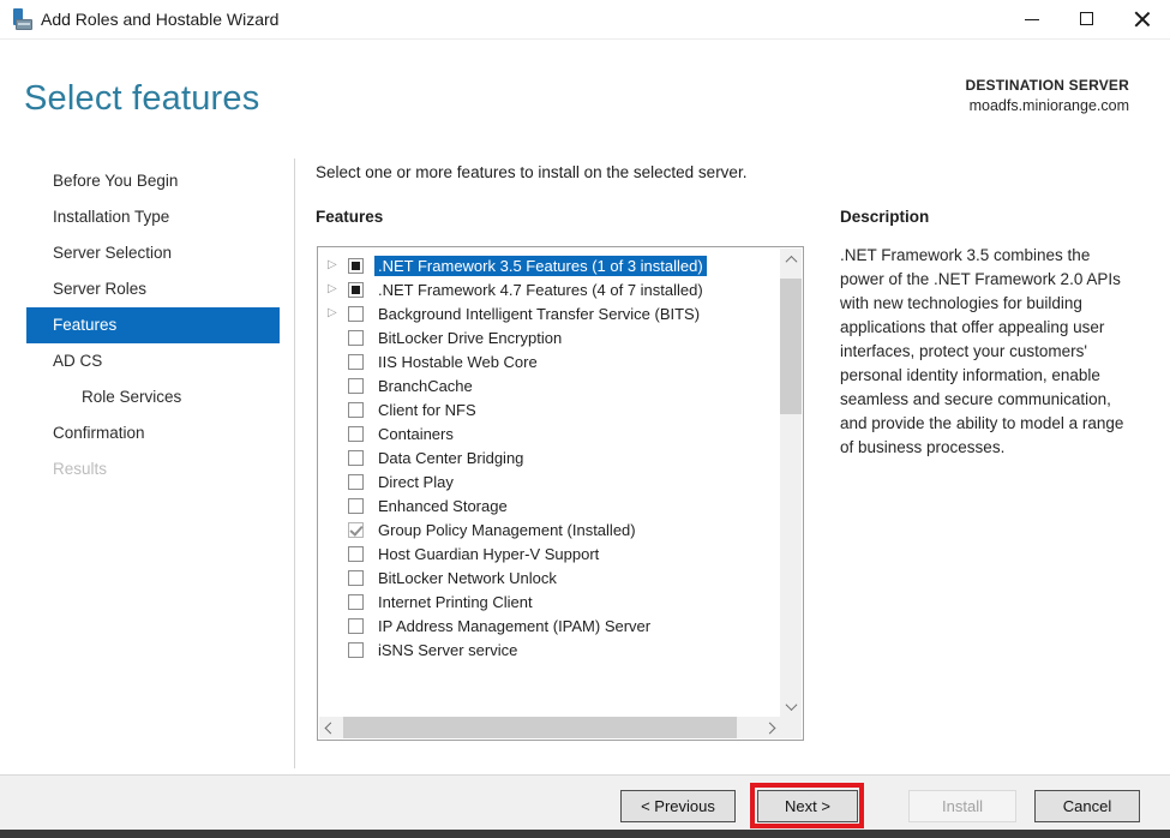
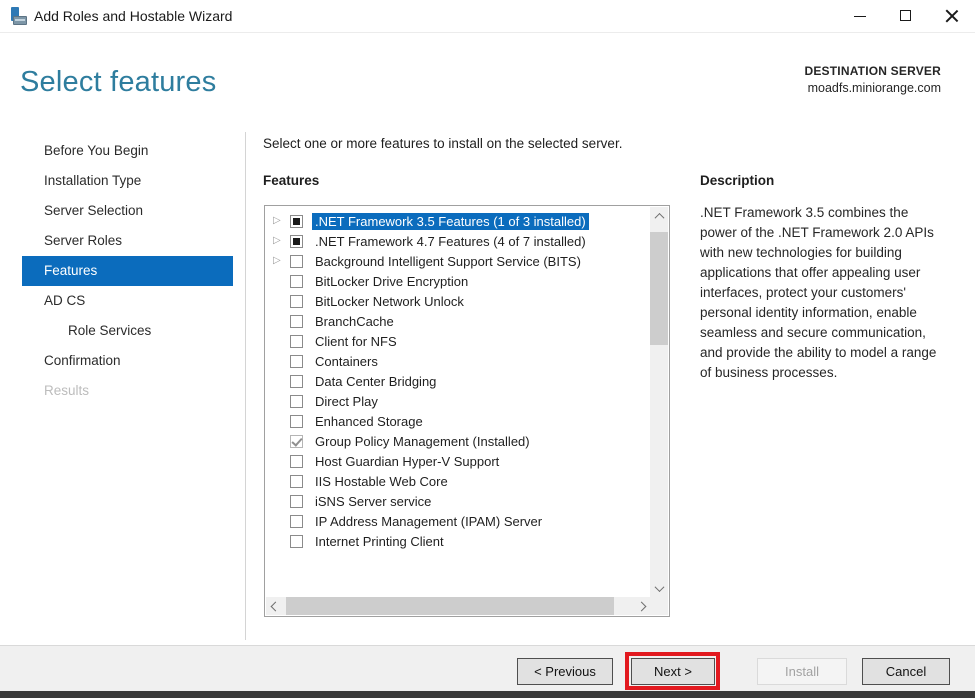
  Add Roles and Hostable Wizard
  Select features
  DESTINATION SERVER
  moadfs.miniorange.com
  Before You Begin
  Installation Type
  Server Selection
  Server Roles
  Features
  AD CS
  Role Services
  Confirmation
  Results
  Select one or more features to install on the selected server.
  Features
  ▷
  .NET Framework 3.5 Features (1 of 3 installed)
  ▷
  .NET Framework 4.7 Features (4 of 7 installed)
  ▷
- Background Intelligent Transfer Service (BITS)
+ Background Intelligent Support Service (BITS)
  BitLocker Drive Encryption
- IIS Hostable Web Core
+ BitLocker Network Unlock
  BranchCache
  Client for NFS
  Containers
  Data Center Bridging
  Direct Play
  Enhanced Storage
  Group Policy Management (Installed)
  Host Guardian Hyper-V Support
- BitLocker Network Unlock
+ IIS Hostable Web Core
- Internet Printing Client
+ iSNS Server service
  IP Address Management (IPAM) Server
- iSNS Server service
+ Internet Printing Client
  Description
  .NET Framework 3.5 combines the power of the .NET Framework 2.0 APIs with new technologies for building applications that offer appealing user interfaces, protect your customers' personal identity information, enable seamless and secure communication, and provide the ability to model a range of business processes.
  < Previous
  Next >
  Install
  Cancel
